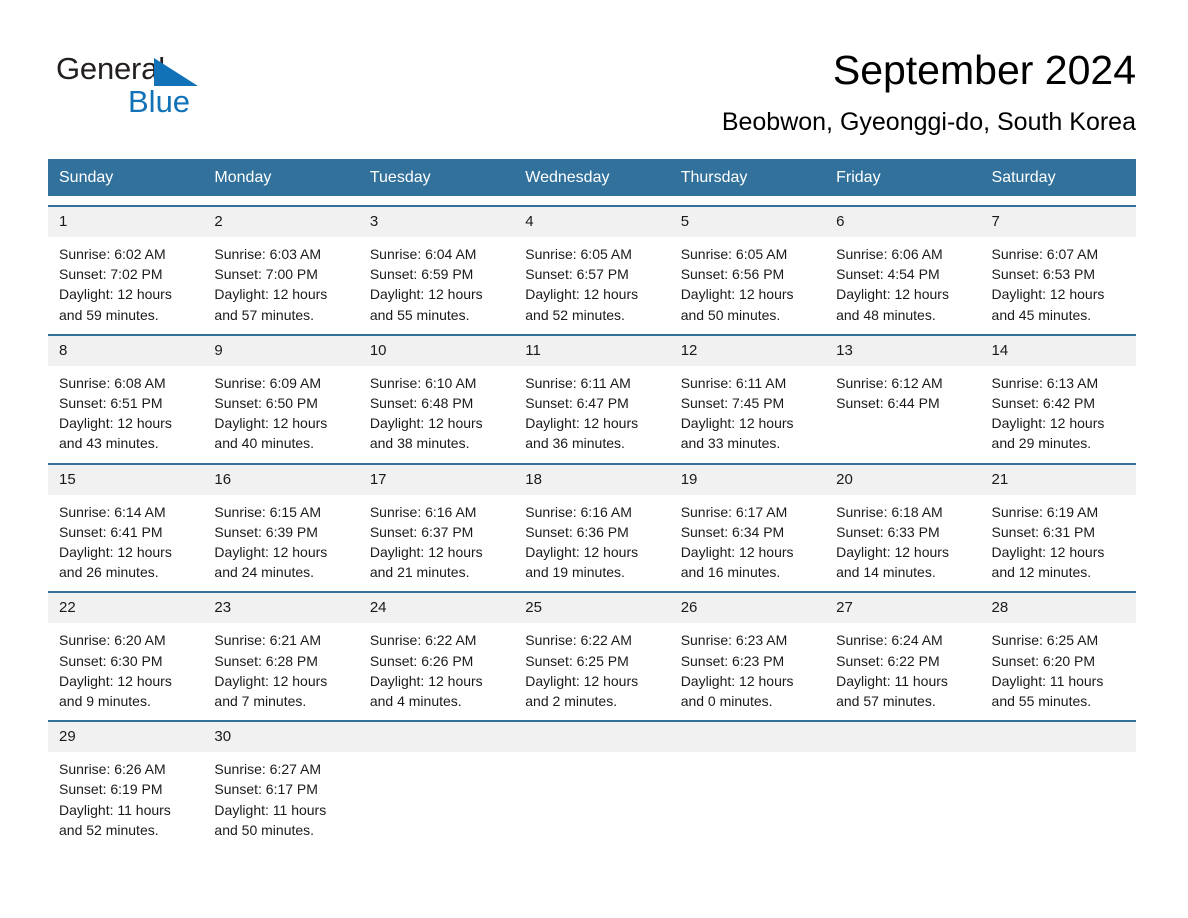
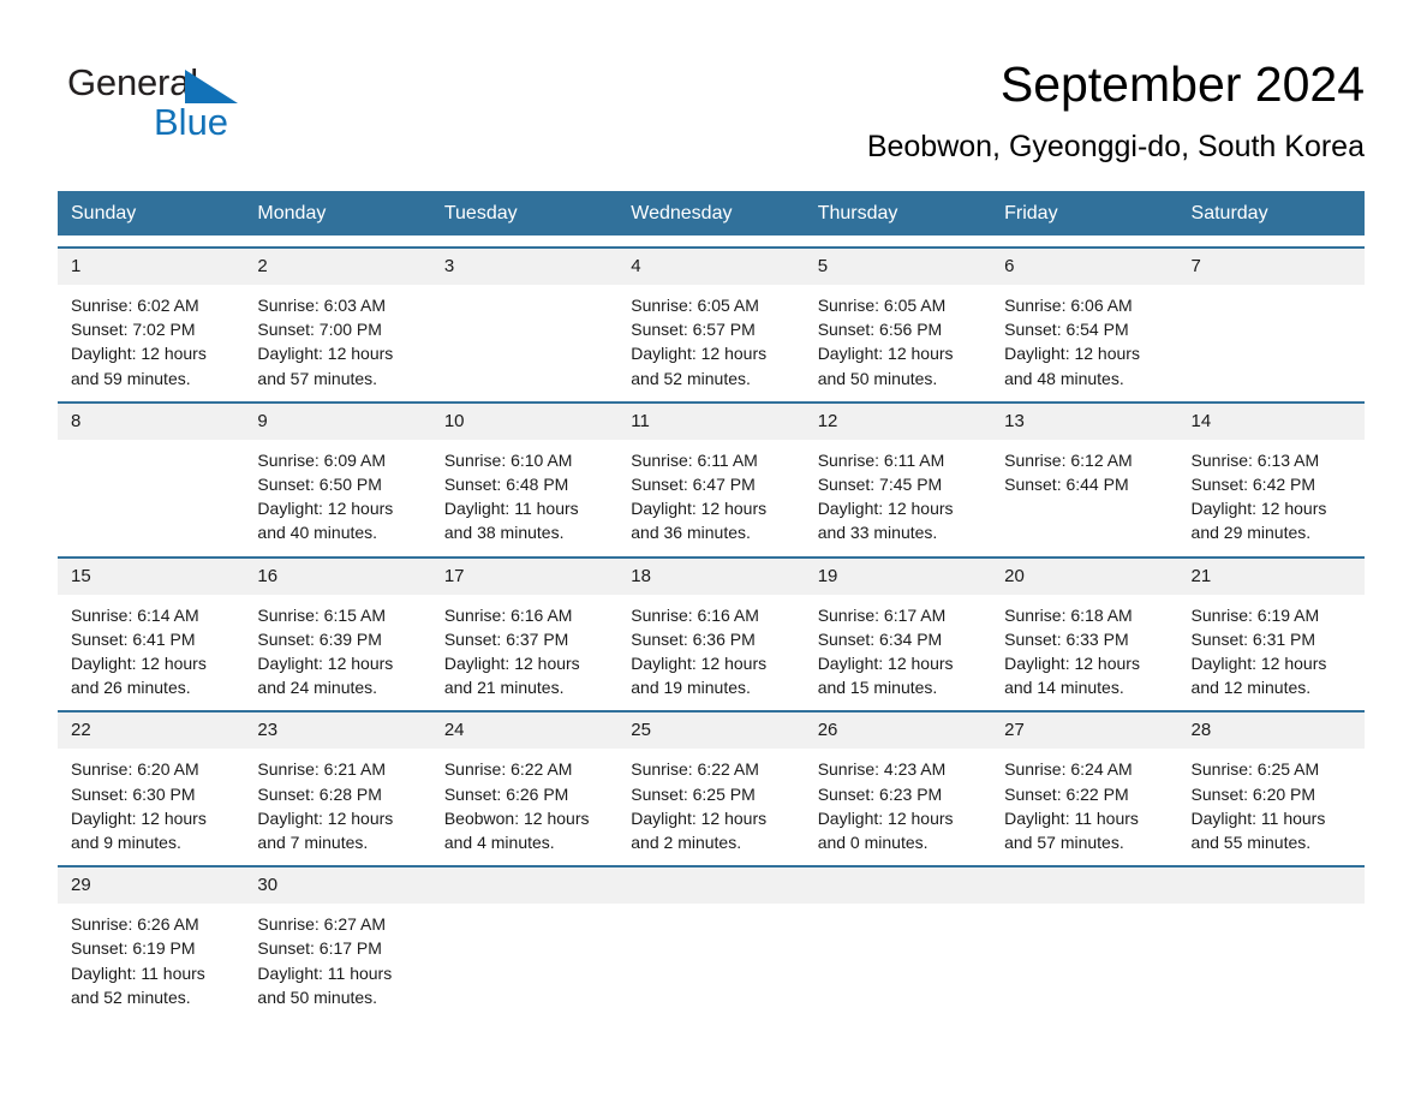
  General
  Blue
  September 2024
  Beobwon, Gyeonggi-do, South Korea
  Sunday
  Monday
  Tuesday
  Wednesday
  Thursday
  Friday
  Saturday
  1
  Sunrise: 6:02 AM
  Sunset: 7:02 PM
  Daylight: 12 hours and 59 minutes.
  2
  Sunrise: 6:03 AM
  Sunset: 7:00 PM
  Daylight: 12 hours and 57 minutes.
  3
- Sunrise: 6:04 AM
- Sunset: 6:59 PM
- Daylight: 12 hours and 55 minutes.
  4
  Sunrise: 6:05 AM
  Sunset: 6:57 PM
  Daylight: 12 hours and 52 minutes.
  5
  Sunrise: 6:05 AM
  Sunset: 6:56 PM
  Daylight: 12 hours and 50 minutes.
  6
  Sunrise: 6:06 AM
- Sunset: 4:54 PM
+ Sunset: 6:54 PM
  Daylight: 12 hours and 48 minutes.
  7
- Sunrise: 6:07 AM
- Sunset: 6:53 PM
- Daylight: 12 hours and 45 minutes.
  8
- Sunrise: 6:08 AM
- Sunset: 6:51 PM
- Daylight: 12 hours and 43 minutes.
  9
  Sunrise: 6:09 AM
  Sunset: 6:50 PM
  Daylight: 12 hours and 40 minutes.
  10
  Sunrise: 6:10 AM
  Sunset: 6:48 PM
- Daylight: 12 hours and 38 minutes.
+ Daylight: 11 hours and 38 minutes.
  11
  Sunrise: 6:11 AM
  Sunset: 6:47 PM
  Daylight: 12 hours and 36 minutes.
  12
  Sunrise: 6:11 AM
  Sunset: 7:45 PM
  Daylight: 12 hours and 33 minutes.
  13
  Sunrise: 6:12 AM
  Sunset: 6:44 PM
  14
  Sunrise: 6:13 AM
  Sunset: 6:42 PM
  Daylight: 12 hours and 29 minutes.
  15
  Sunrise: 6:14 AM
  Sunset: 6:41 PM
  Daylight: 12 hours and 26 minutes.
  16
  Sunrise: 6:15 AM
  Sunset: 6:39 PM
  Daylight: 12 hours and 24 minutes.
  17
  Sunrise: 6:16 AM
  Sunset: 6:37 PM
  Daylight: 12 hours and 21 minutes.
  18
  Sunrise: 6:16 AM
  Sunset: 6:36 PM
  Daylight: 12 hours and 19 minutes.
  19
  Sunrise: 6:17 AM
  Sunset: 6:34 PM
- Daylight: 12 hours and 16 minutes.
+ Daylight: 12 hours and 15 minutes.
  20
  Sunrise: 6:18 AM
  Sunset: 6:33 PM
  Daylight: 12 hours and 14 minutes.
  21
  Sunrise: 6:19 AM
  Sunset: 6:31 PM
  Daylight: 12 hours and 12 minutes.
  22
  Sunrise: 6:20 AM
  Sunset: 6:30 PM
  Daylight: 12 hours and 9 minutes.
  23
  Sunrise: 6:21 AM
  Sunset: 6:28 PM
  Daylight: 12 hours and 7 minutes.
  24
  Sunrise: 6:22 AM
  Sunset: 6:26 PM
- Daylight: 12 hours and 4 minutes.
+ Beobwon: 12 hours and 4 minutes.
  25
  Sunrise: 6:22 AM
  Sunset: 6:25 PM
  Daylight: 12 hours and 2 minutes.
  26
- Sunrise: 6:23 AM
+ Sunrise: 4:23 AM
  Sunset: 6:23 PM
  Daylight: 12 hours and 0 minutes.
  27
  Sunrise: 6:24 AM
  Sunset: 6:22 PM
  Daylight: 11 hours and 57 minutes.
  28
  Sunrise: 6:25 AM
  Sunset: 6:20 PM
  Daylight: 11 hours and 55 minutes.
  29
  Sunrise: 6:26 AM
  Sunset: 6:19 PM
  Daylight: 11 hours and 52 minutes.
  30
  Sunrise: 6:27 AM
  Sunset: 6:17 PM
  Daylight: 11 hours and 50 minutes.
